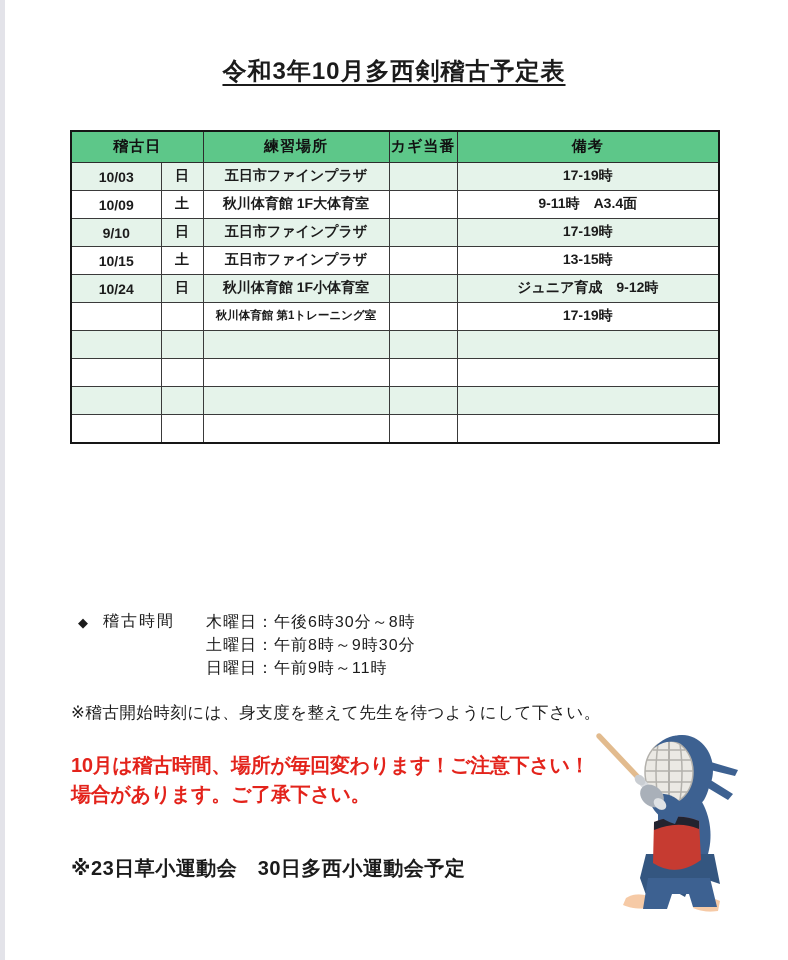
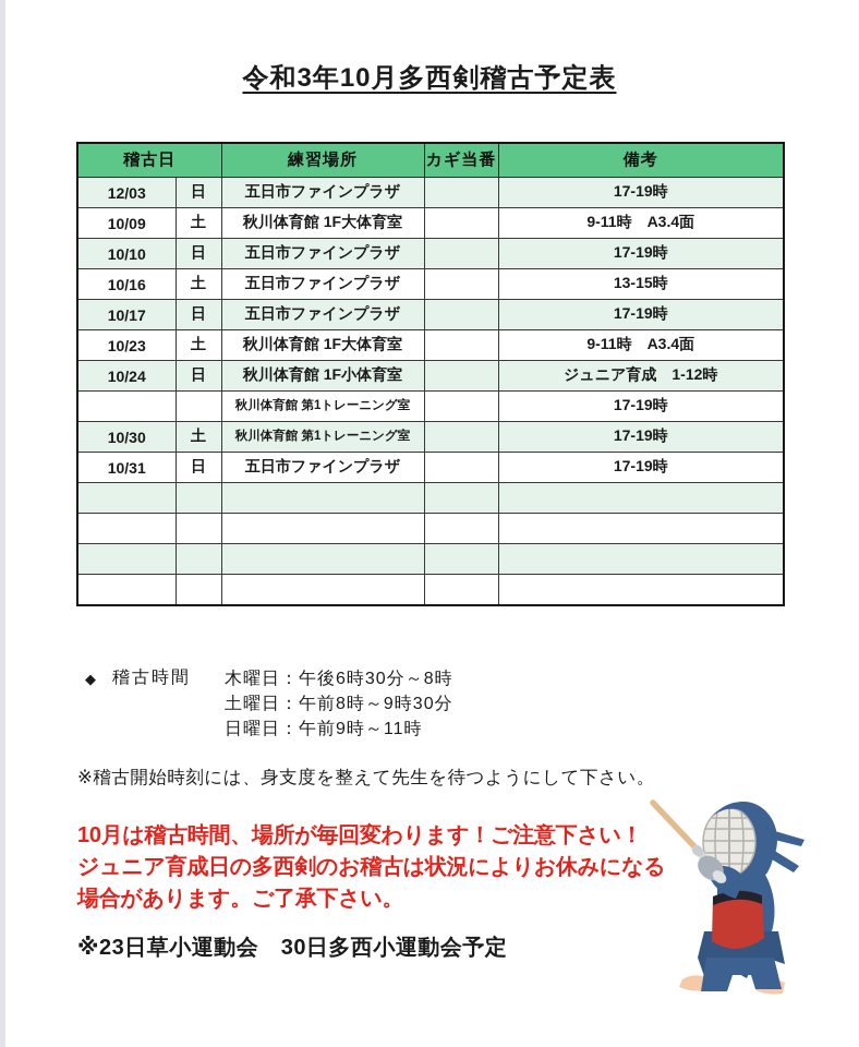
  令和3年10月多西剣稽古予定表
  稽古日	練習場所	カギ当番	備考
- 10/03	日	五日市ファインプラザ		17-19時
+ 12/03	日	五日市ファインプラザ		17-19時
  10/09	土	秋川体育館 1F大体育室		9-11時 A3.4面
- 9/10	日	五日市ファインプラザ		17-19時
+ 10/10	日	五日市ファインプラザ		17-19時
- 10/15	土	五日市ファインプラザ		13-15時
+ 10/16	土	五日市ファインプラザ		13-15時
+ 10/17	日	五日市ファインプラザ		17-19時
+ 10/23	土	秋川体育館 1F大体育室		9-11時 A3.4面
- 10/24	日	秋川体育館 1F小体育室		ジュニア育成 9-12時
+ 10/24	日	秋川体育館 1F小体育室		ジュニア育成 1-12時
  		秋川体育館 第1トレーニング室		17-19時
+ 10/30	土	秋川体育館 第1トレーニング室		17-19時
+ 10/31	日	五日市ファインプラザ		17-19時
  ◆
  稽古時間
  木曜日：午後6時30分～8時
  土曜日：午前8時～9時30分
  日曜日：午前9時～11時
  ※稽古開始時刻には、身支度を整えて先生を待つようにして下さい。
  10月は稽古時間、場所が毎回変わります！ご注意下さい！
+ ジュニア育成日の多西剣のお稽古は状況によりお休みになる
  場合があります。ご了承下さい。
  ※23日草小運動会 30日多西小運動会予定
